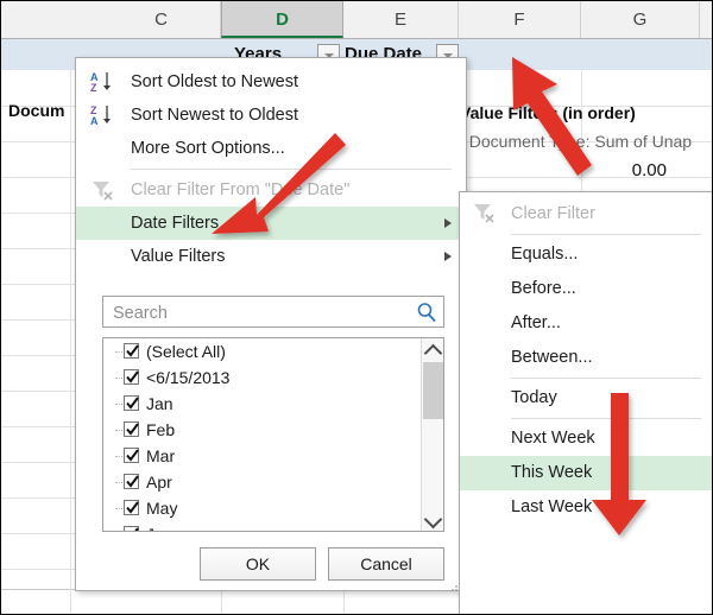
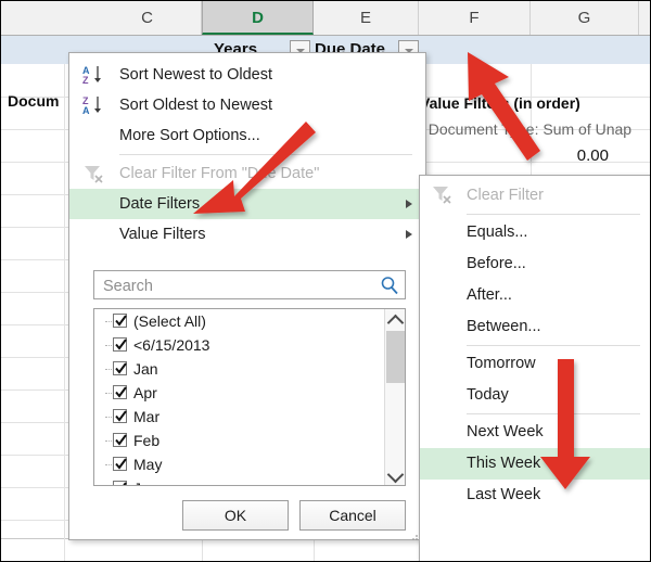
  Docum
  alue Filt (in order)
  Documente: Sum of Unap
  0.00
  Years
  Due Date
  C
  D
  E
  F
  G
  A
  Z
- Sort Oldest to Newest
+ Sort Newest to Oldest
  Z
  A
- Sort Newest to Oldest
+ Sort Oldest to Newest
  More Sort Options...
  Clear Filter From "De Date"
  Date Filters
  Value Filters
  Search
  (Select All)
  <6/15/2013
  Jan
- Feb
+ Apr
  Mar
- Apr
+ Feb
  May
  OK
  Cancel
  Clear Filter
  Equals...
  Before...
  After...
  Between...
+ Tomorrow
  Today
  Next Week
  This Week
  Last Week
